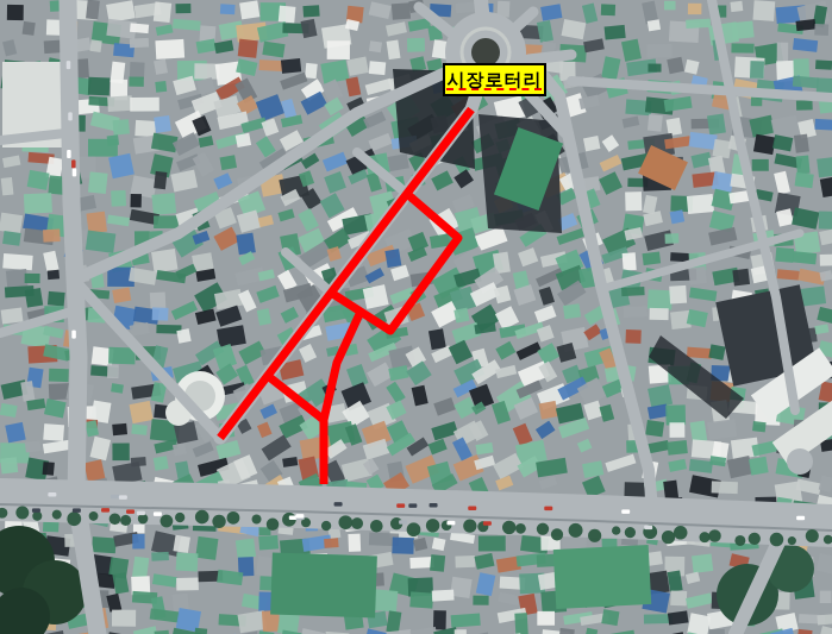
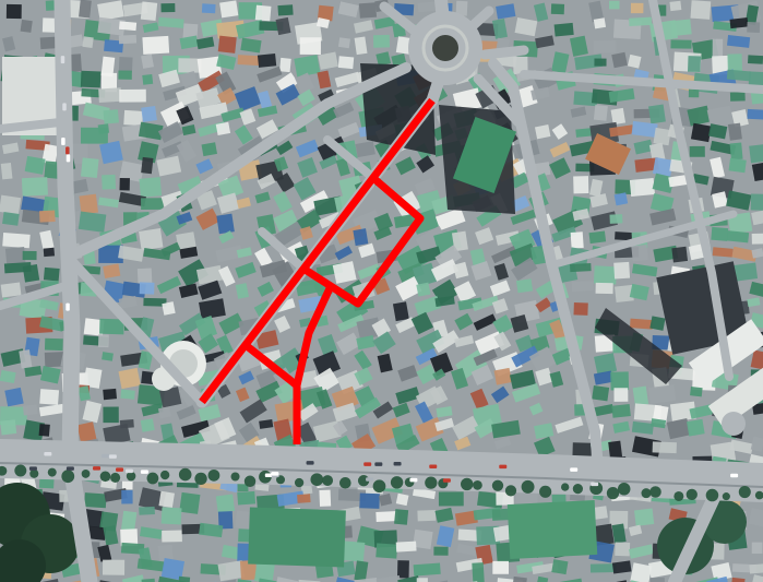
- 시장로터리
